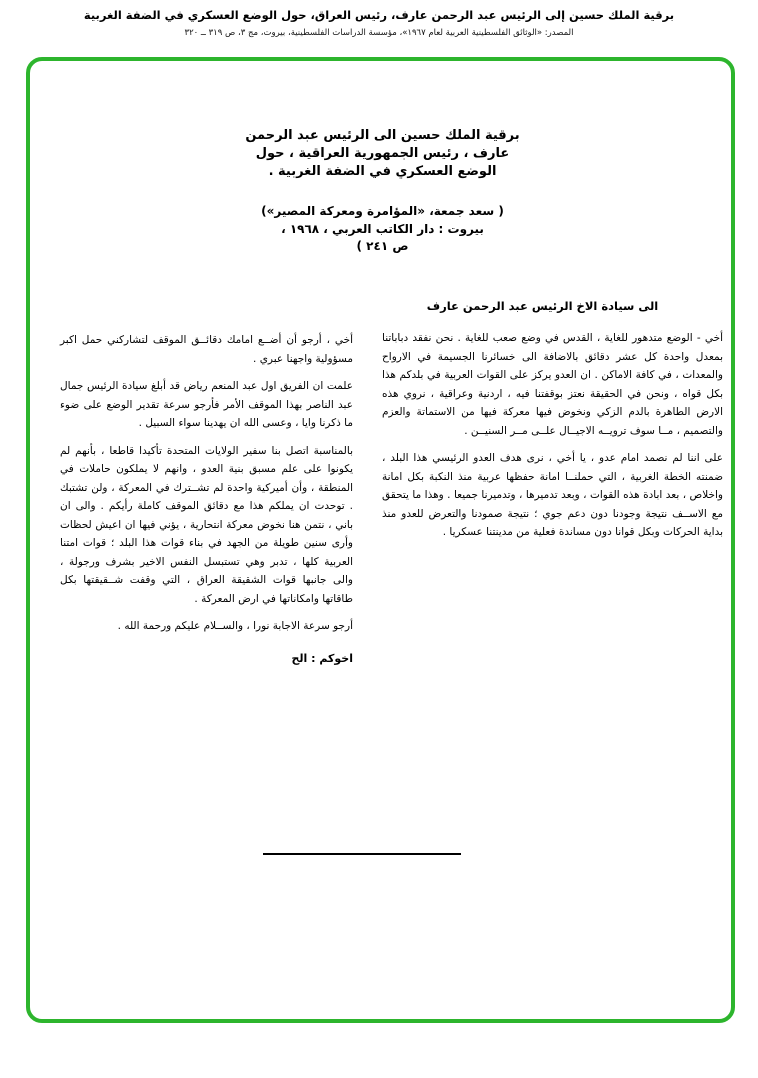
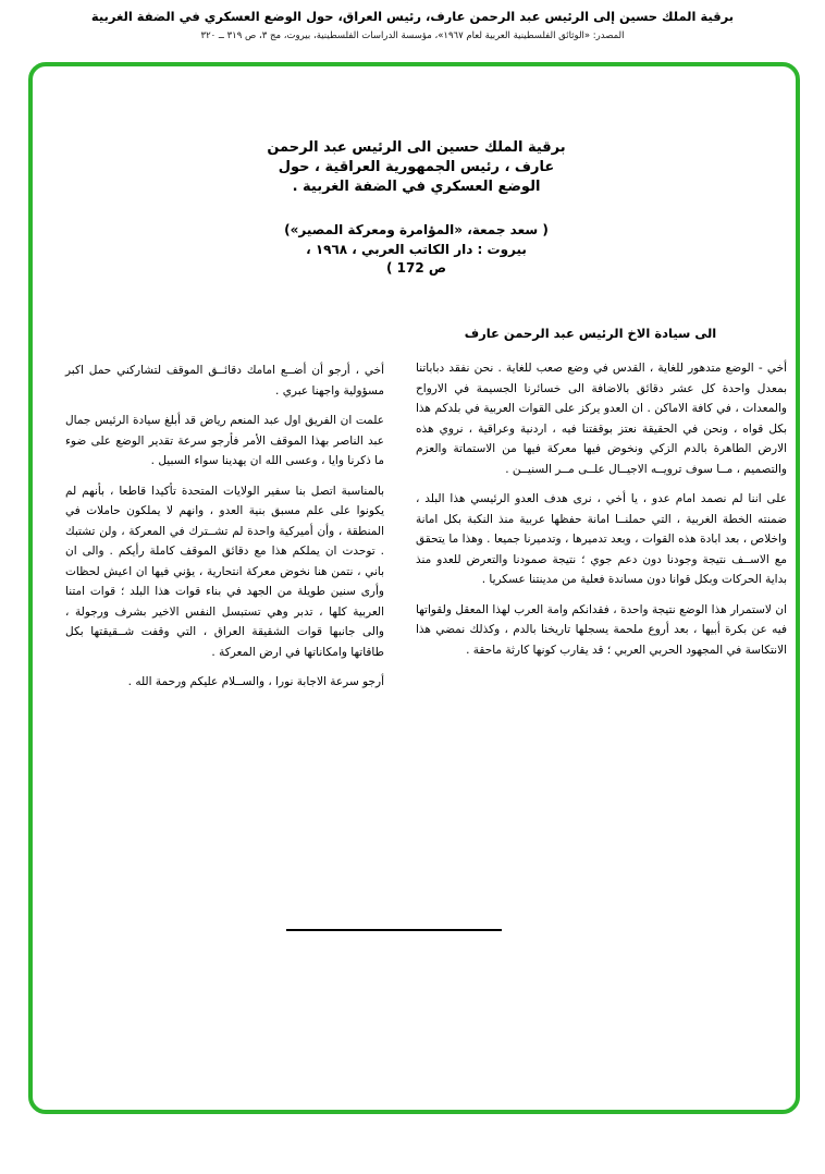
  برقية الملك حسين إلى الرئيس عبد الرحمن عارف، رئيس العراق، حول الوضع العسكري في الضفة الغربية
  المصدر: «الوثائق الفلسطينية العربية لعام ١٩٦٧»، مؤسسة الدراسات الفلسطينية، بيروت، مج ٣، ص ٣١٩ ــ ٣٢٠
  برقية الملك حسين الى الرئيس عبد الرحمن
  عارف ، رئيس الجمهورية العراقية ، حول
  الوضع العسكري في الضفة الغربية .
  ( سعد جمعة، «المؤامرة ومعركة المصير»)
  بيروت : دار الكاتب العربي ، ١٩٦٨ ،
- ص ٢٤١ )
+ ص 172 )
  الى سيادة الاخ الرئيس عبد الرحمن عارف
  أخي - الوضع متدهور للغاية ، القدس في وضع صعب للغاية . نحن نفقد دباباتنا بمعدل واحدة كل عشر دقائق بالاضافة الى خسائرنا الجسيمة في الارواح والمعدات ، في كافة الاماكن . ان العدو يركز على القوات العربية في بلدكم هذا بكل قواه ، ونحن في الحقيقة نعتز بوقفتنا فيه ، اردنية وعراقية ، نروي هذه الارض الطاهرة بالدم الزكي ونخوض فيها معركة فيها من الاستماتة والعزم والتصميم ، مــا سوف ترويــه الاجيــال علــى مــر السنيــن .
  على اننا لم نصمد امام عدو ، يا أخي ، نرى هدف العدو الرئيسي هذا البلد ، ضمنته الخطة الغربية ، التي حملنــا امانة حفظها عربية منذ النكبة بكل امانة واخلاص ، بعد ابادة هذه القوات ، وبعد تدميرها ، وتدميرنا جميعا . وهذا ما يتحقق مع الاســف نتيجة وجودنا دون دعم جوي ؛ نتيجة صمودنا والتعرض للعدو منذ بداية الحركات وبكل قوانا دون مساندة فعلية من مدينتنا عسكريا .
+ ان لاستمرار هذا الوضع نتيجة واحدة ، فقدانكم وامة العرب لهذا المعقل ولقواتها فيه عن بكرة أبيها ، بعد أروع ملحمة يسجلها تاريخنا بالدم ، وكذلك نمضي هذا الانتكاسة في المجهود الحربي العربي ؛ قد يقارب كونها كارثة ماحقة .
  أخي ، أرجو أن أضــع امامك دقائــق الموقف لتشاركني حمل اكبر مسؤولية واجهنا عبري .
  علمت ان الفريق اول عبد المنعم رياض قد أبلغ سيادة الرئيس جمال عبد الناصر بهذا الموقف الأمر فأرجو سرعة تقدير الوضع على ضوء ما ذكرنا وايا ، وعسى الله ان يهدينا سواء السبيل .
  بالمناسبة اتصل بنا سفير الولايات المتحدة تأكيدا قاطعا ، بأنهم لم يكونوا على علم مسبق بنية العدو ، وانهم لا يملكون حاملات في المنطقة ، وأن أميركية واحدة لم تشــترك في المعركة ، ولن تشتبك . توحدت ان يملكم هذا مع دقائق الموقف كاملة رأيكم . والى ان باني ، نتمن هنا نخوض معركة انتحارية ، يؤني فيها ان اعيش لحظات وأرى سنين طويلة من الجهد في بناء قوات هذا البلد ؛ قوات امتنا العربية كلها ، تدبر وهي تستبسل النفس الاخير بشرف ورجولة ، والى جانبها قوات الشقيقة العراق ، التي وقفت شــقيقتها بكل طاقاتها وامكاناتها في ارض المعركة .
  أرجو سرعة الاجابة نورا ، والســلام عليكم ورحمة الله .
- اخوكم : الح
